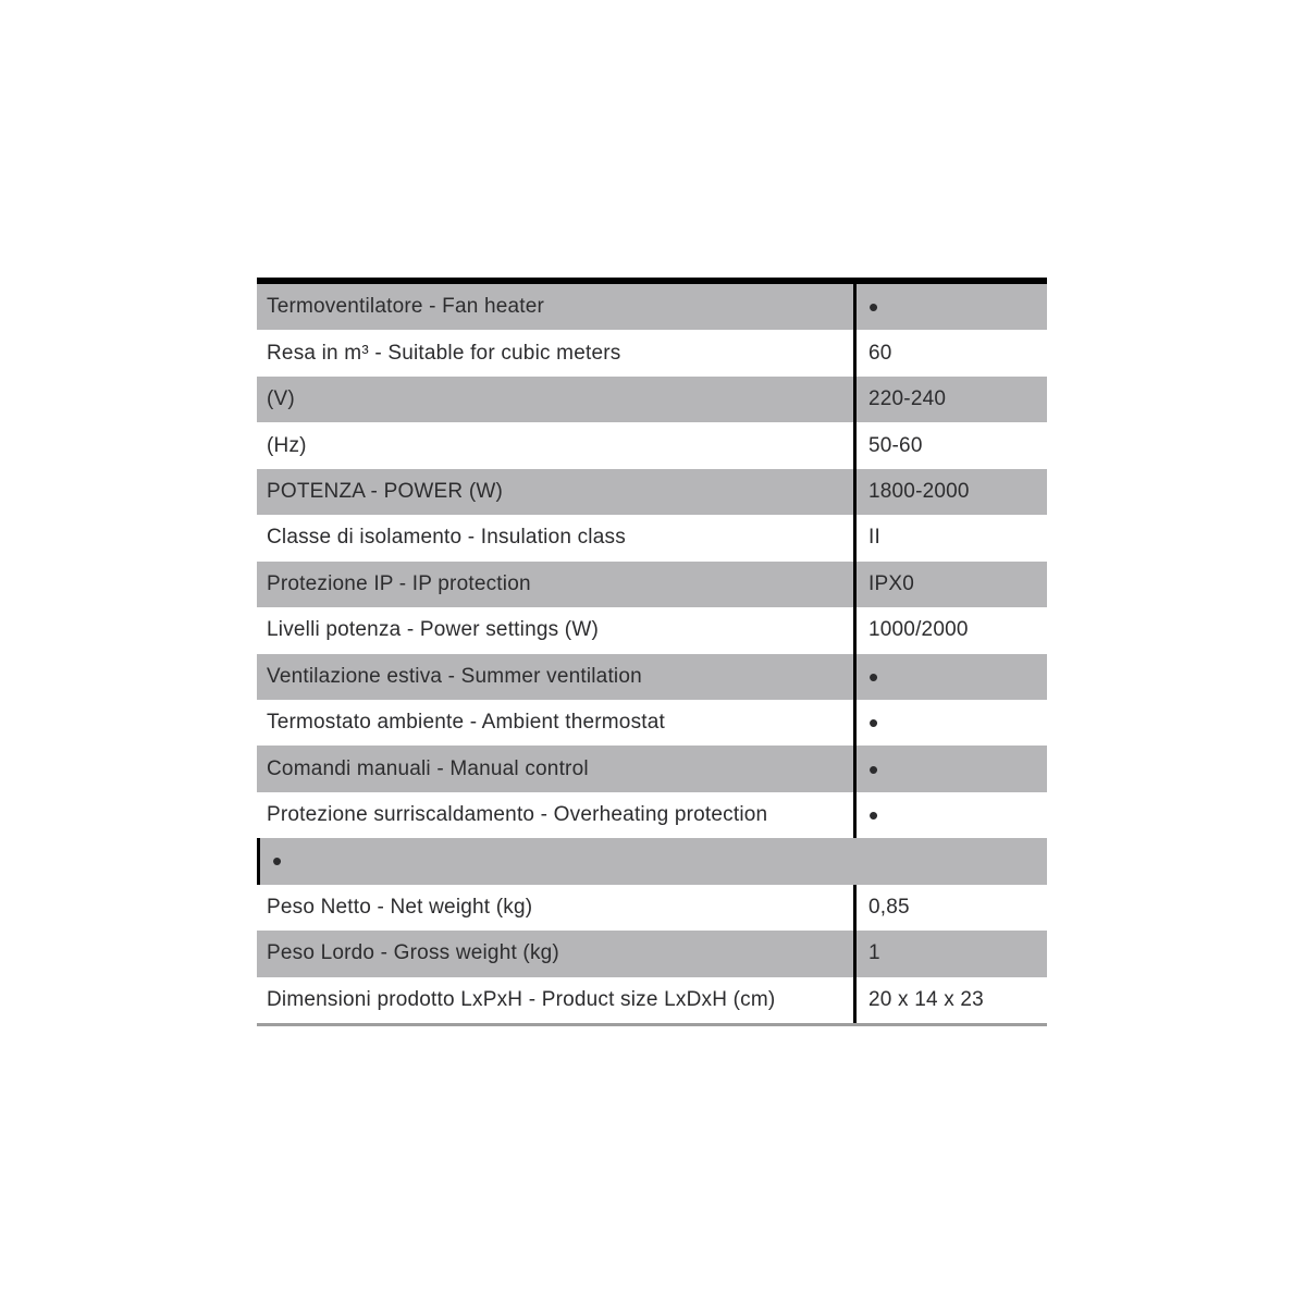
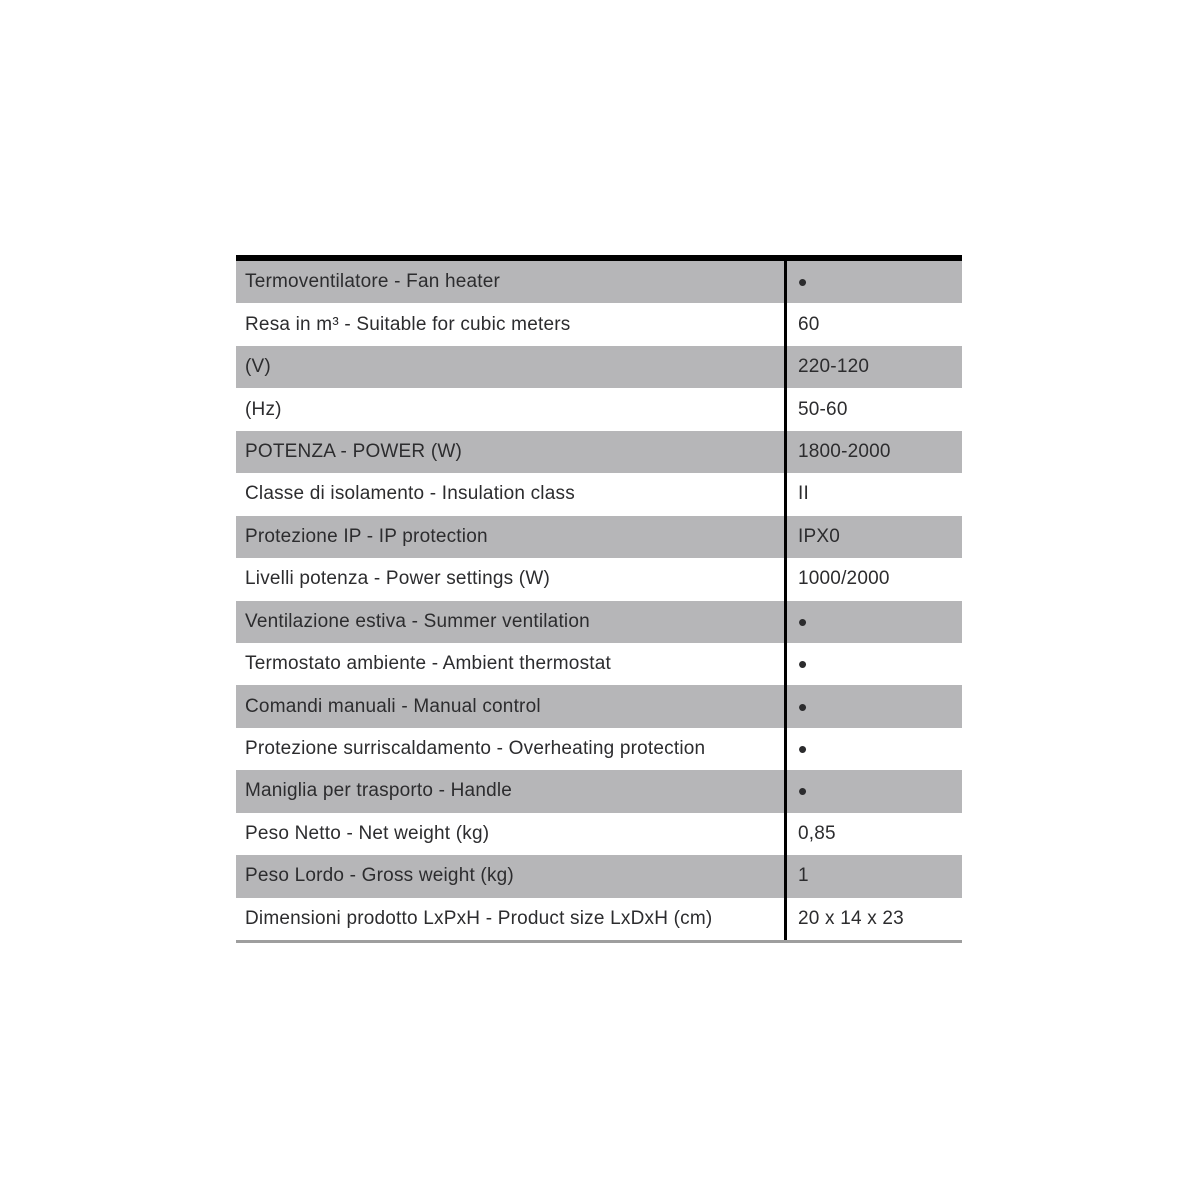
  Termoventilatore - Fan heater
  •
  Resa in m³ - Suitable for cubic meters
  60
  (V)
- 220-240
+ 220-120
  (Hz)
  50-60
  POTENZA - POWER (W)
  1800-2000
  Classe di isolamento - Insulation class
  II
  Protezione IP - IP protection
  IPX0
  Livelli potenza - Power settings (W)
  1000/2000
  Ventilazione estiva - Summer ventilation
  •
  Termostato ambiente - Ambient thermostat
  •
  Comandi manuali - Manual control
  •
  Protezione surriscaldamento - Overheating protection
  •
+ Maniglia per trasporto - Handle
  •
  Peso Netto - Net weight (kg)
  0,85
  Peso Lordo - Gross weight (kg)
  1
  Dimensioni prodotto LxPxH - Product size LxDxH (cm)
  20 x 14 x 23
